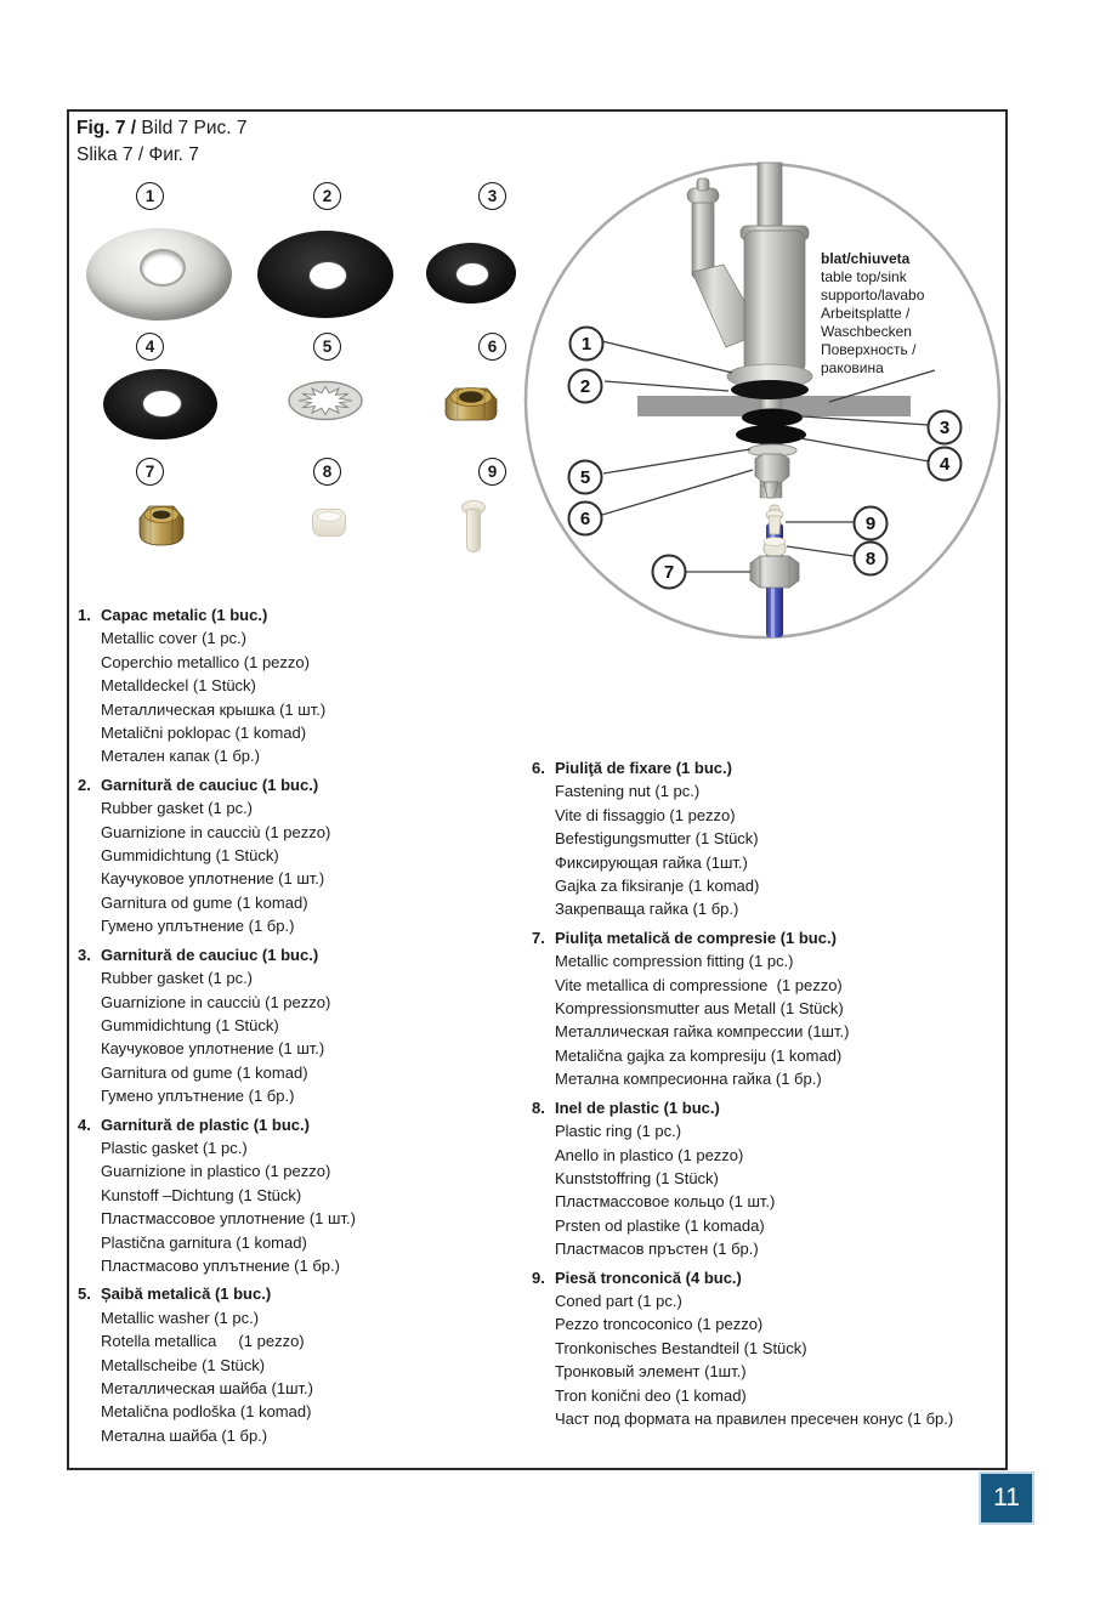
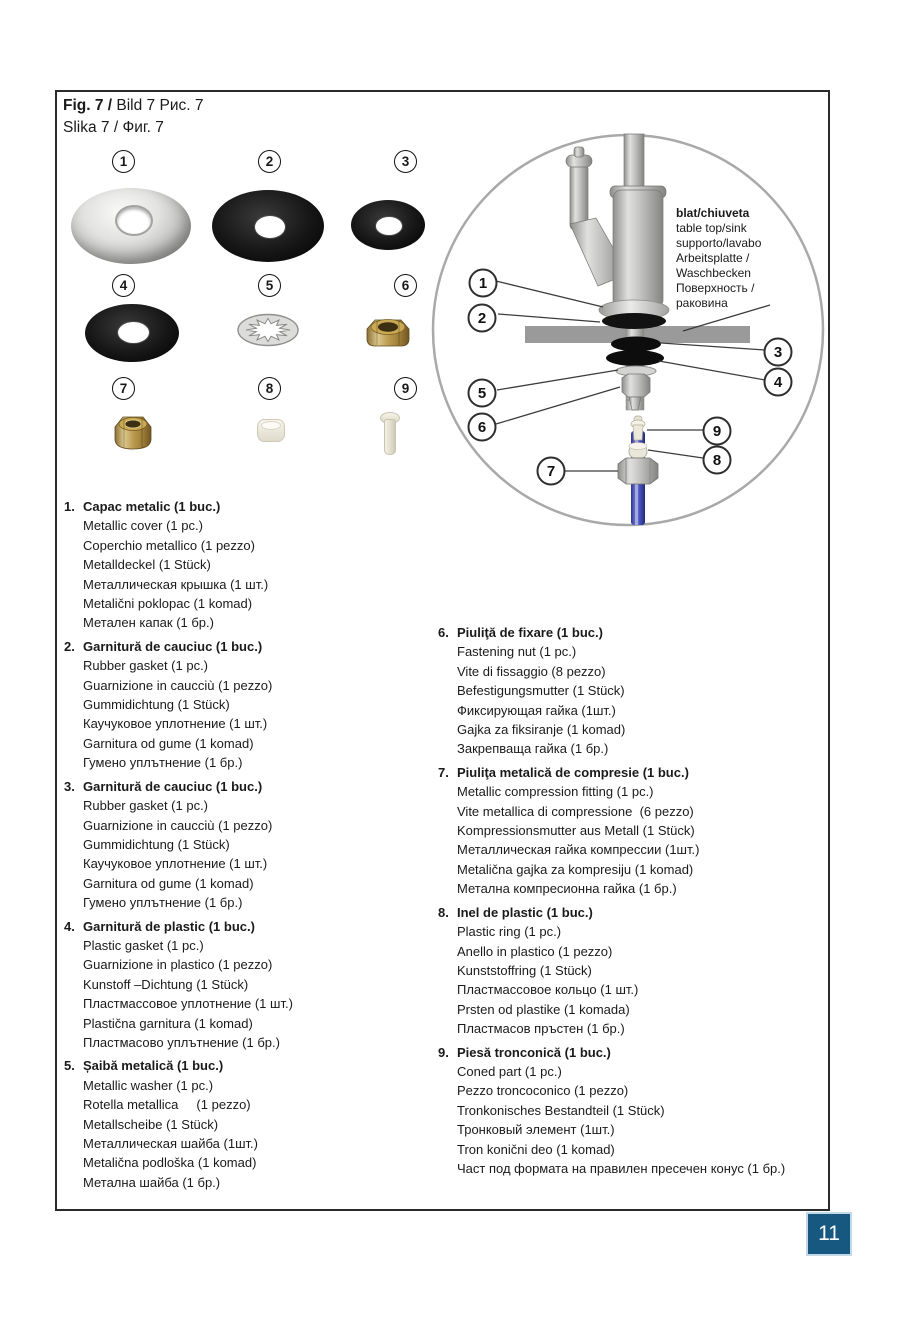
  Fig. 7 / Bild 7 Рис. 7
  Slika 7 / Фиг. 7
  1
  2
  3
  4
  5
  6
  7
  8
  9
  1
  2
  5
  6
  7
  3
  4
  9
  8
  blat/chiuveta
  table top/sink
  supporto/lavabo
  Arbeitsplatte /
  Waschbecken
  Поверхность /
  раковина
  1.
  Capac metalic (1 buc.)
  Metallic cover (1 pc.)
  Coperchio metallico (1 pezzo)
  Metalldeckel (1 Stück)
  Металлическая крышка (1 шт.)
  Metalični poklopac (1 komad)
  Метален капак (1 бр.)
  2.
  Garnitură de cauciuc (1 buc.)
  Rubber gasket (1 pc.)
  Guarnizione in caucciù (1 pezzo)
  Gummidichtung (1 Stück)
  Каучуковое уплотнение (1 шт.)
  Garnitura od gume (1 komad)
  Гумено уплътнение (1 бр.)
  3.
  Garnitură de cauciuc (1 buc.)
  Rubber gasket (1 pc.)
  Guarnizione in caucciù (1 pezzo)
  Gummidichtung (1 Stück)
  Каучуковое уплотнение (1 шт.)
  Garnitura od gume (1 komad)
  Гумено уплътнение (1 бр.)
  4.
  Garnitură de plastic (1 buc.)
  Plastic gasket (1 pc.)
  Guarnizione in plastico (1 pezzo)
  Kunstoff –Dichtung (1 Stück)
  Пластмассовое уплотнение (1 шт.)
  Plastična garnitura (1 komad)
  Пластмасово уплътнение (1 бр.)
  5.
  Șaibă metalică (1 buc.)
  Metallic washer (1 pc.)
  Rotella metallica (1 pezzo)
  Metallscheibe (1 Stück)
  Металлическая шайба (1шт.)
  Metalična podloška (1 komad)
  Метална шайба (1 бр.)
  6.
  Piuliţă de fixare (1 buc.)
  Fastening nut (1 pc.)
- Vite di fissaggio (1 pezzo)
+ Vite di fissaggio (8 pezzo)
  Befestigungsmutter (1 Stück)
  Фиксирующая гайка (1шт.)
  Gajka za fiksiranje (1 komad)
  Закрепваща гайка (1 бр.)
  7.
  Piuliţa metalică de compresie (1 buc.)
  Metallic compression fitting (1 pc.)
- Vite metallica di compressione (1 pezzo)
+ Vite metallica di compressione (6 pezzo)
  Kompressionsmutter aus Metall (1 Stück)
  Металлическая гайка компрессии (1шт.)
  Metalična gajka za kompresiju (1 komad)
  Метална компресионна гайка (1 бр.)
  8.
  Inel de plastic (1 buc.)
  Plastic ring (1 pc.)
  Anello in plastico (1 pezzo)
  Kunststoffring (1 Stück)
  Пластмассовое кольцо (1 шт.)
  Prsten od plastike (1 komada)
  Пластмасов пръстен (1 бр.)
  9.
- Piesă tronconică (4 buc.)
+ Piesă tronconică (1 buc.)
  Coned part (1 pc.)
  Pezzo troncoconico (1 pezzo)
  Tronkonisches Bestandteil (1 Stück)
  Тронковый элемент (1шт.)
  Tron konični deo (1 komad)
  Част под формата на правилен пресечен конус (1 бр.)
  11
